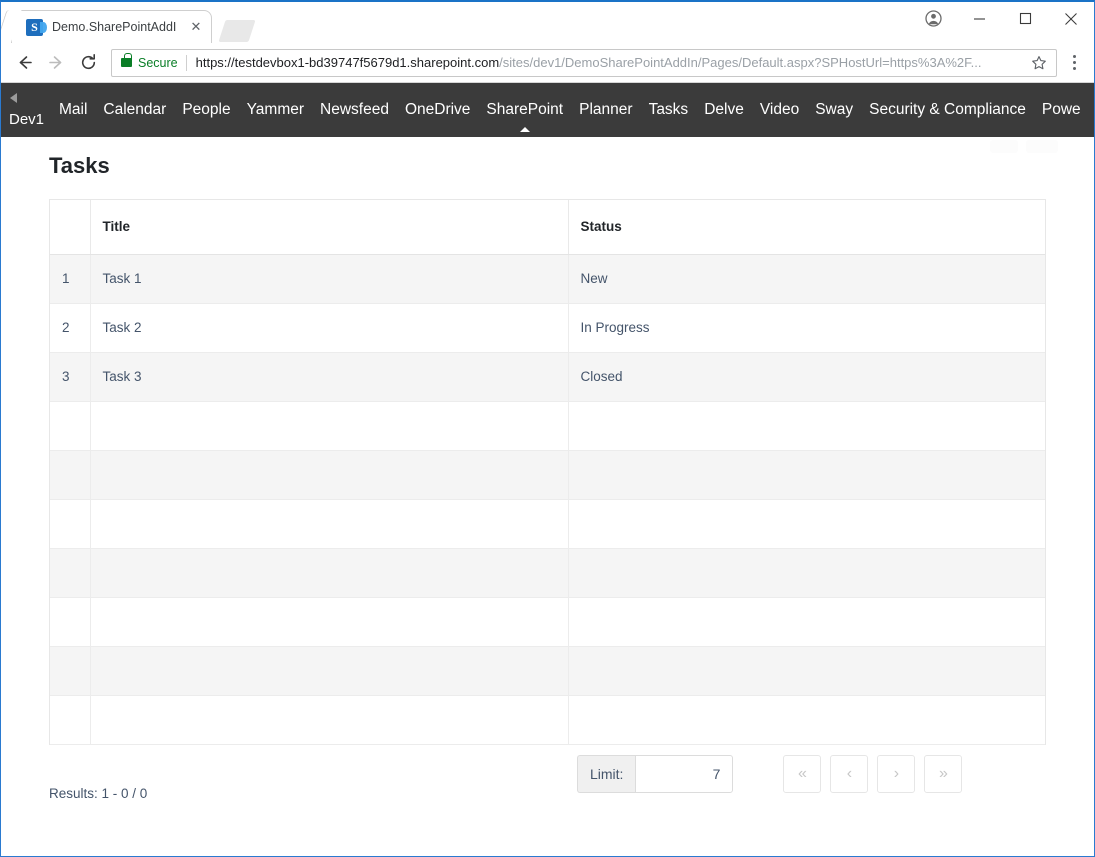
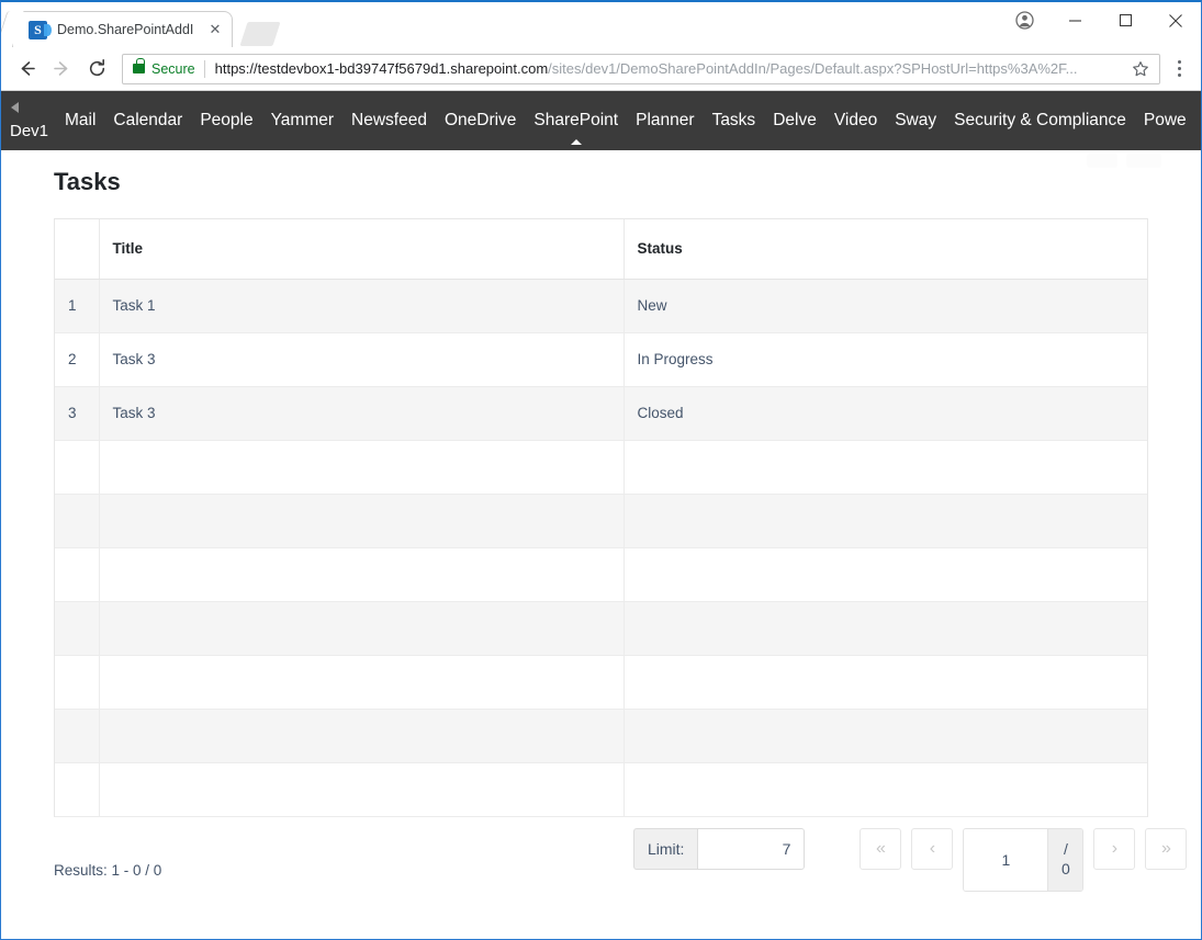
  S
  Demo.SharePointAddI
  ✕
  Secure
  https://testdevbox1-bd39747f5679d1.sharepoint.com/sites/dev1/DemoSharePointAddIn/Pages/Default.aspx?SPHostUrl=https%3A%2F...
  Dev1
  Mail
  Calendar
  People
  Yammer
  Newsfeed
  OneDrive
  SharePoint
  Planner
  Tasks
  Delve
  Video
  Sway
  Security & Compliance
  Powe
  Tasks
  	Title	Status
  1	Task 1	New
- 2	Task 2	In Progress
+ 2	Task 3	In Progress
  3	Task 3	Closed
  Results: 1 - 0 / 0
  Limit:
  7
  «
  ‹
+ 1
+ /
+ 0
  ›
  »
